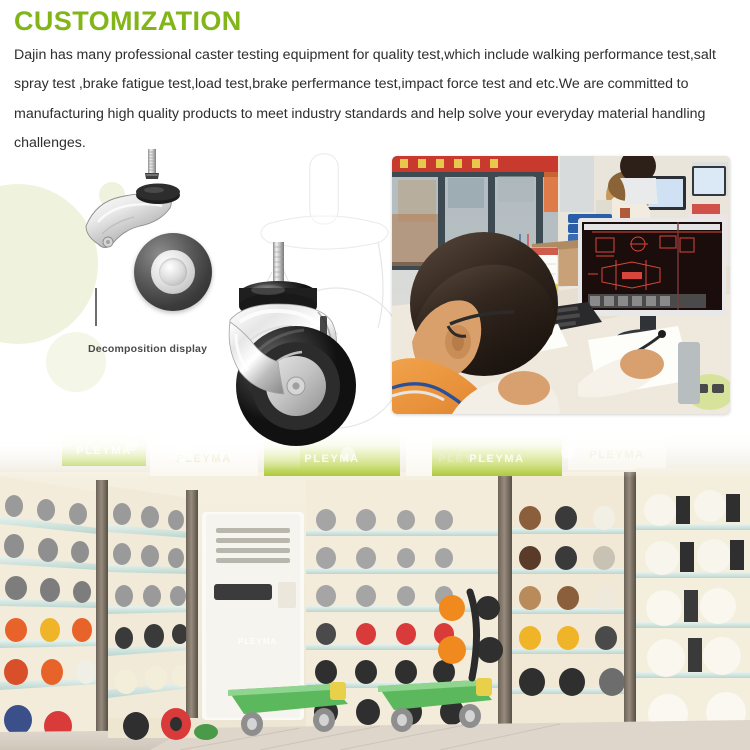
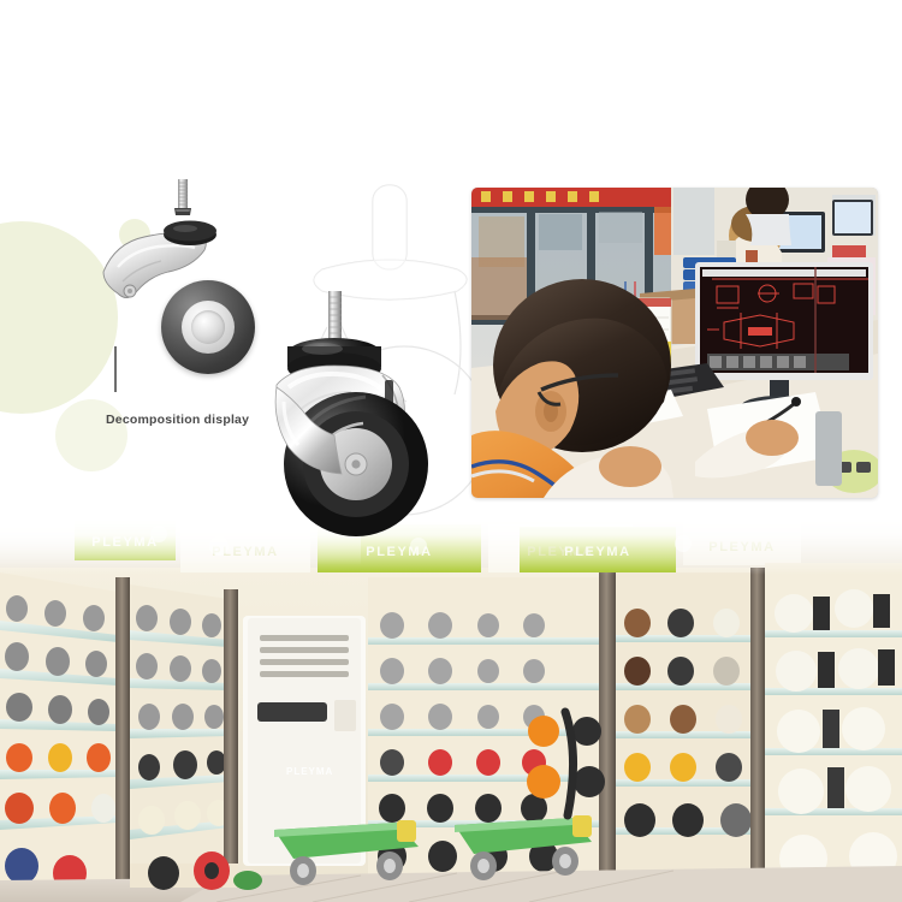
- CUSTOMIZATION
- Dajin has many professional caster testing equipment for quality test,which include walking performance test,salt spray test ,brake fatigue test,load test,brake perfermance test,impact force test and etc.We are committed to manufacturing high quality products to meet industry standards and help solve your everyday material handling challenges.
  Decomposition display
